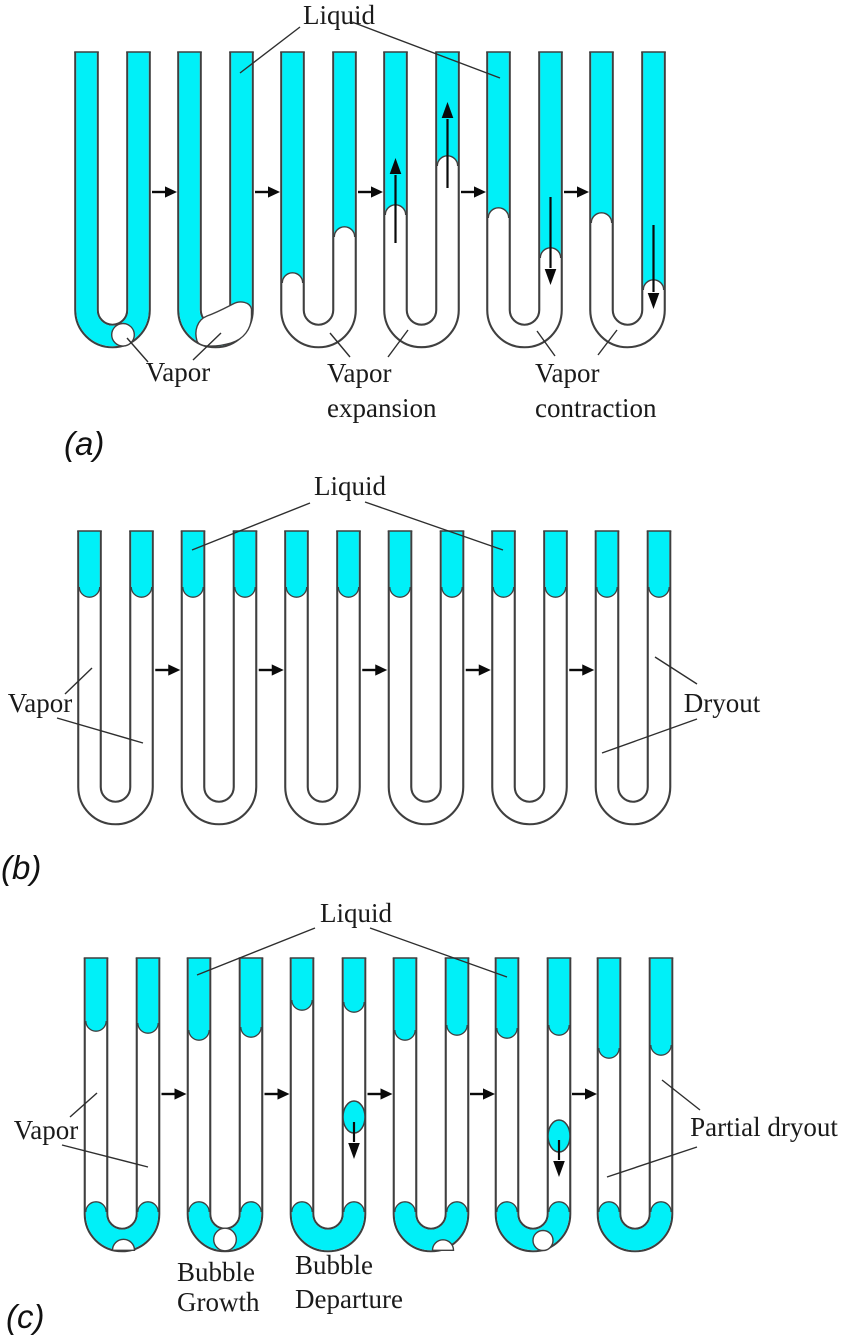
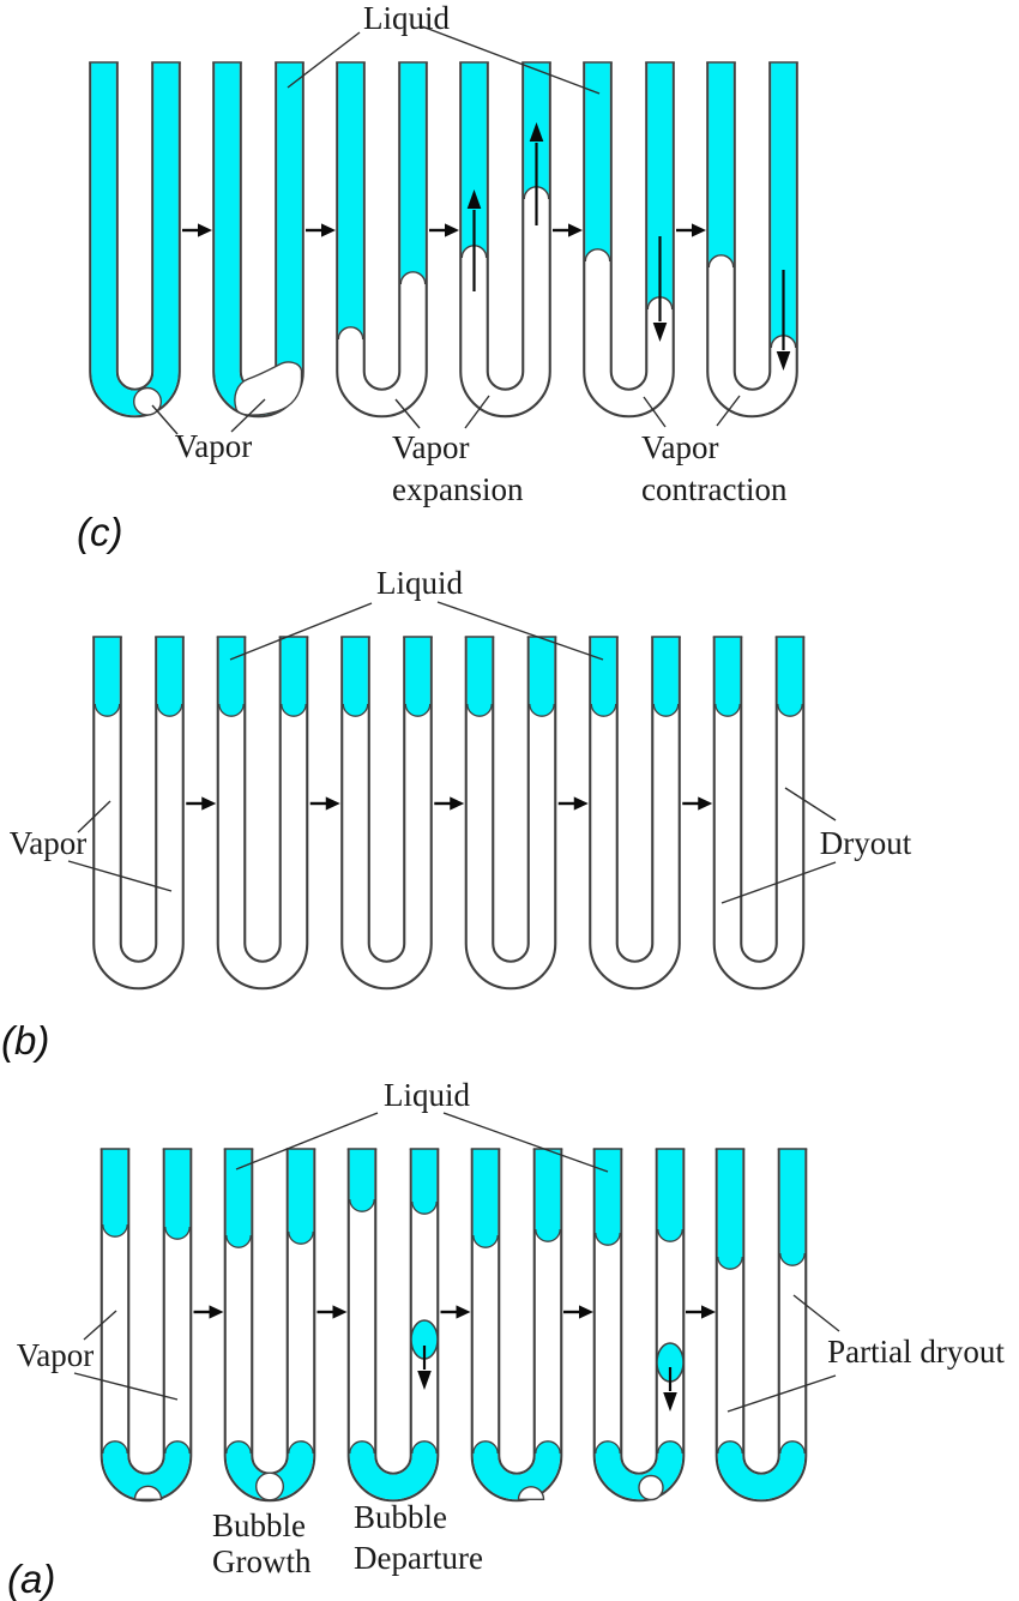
  Liquid
  Vapor
  Vapor
  expansion
  Vapor
  contraction
- (a)
+ (c)
  Liquid
  Vapor
  Dryout
  (b)
  Liquid
  Vapor
  Partial dryout
  Bubble
  Growth
  Bubble
  Departure
- (c)
+ (a)
